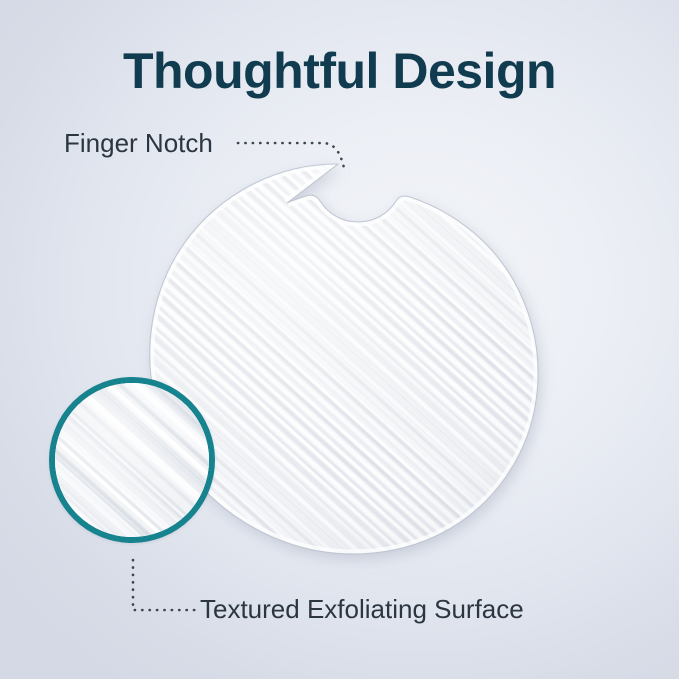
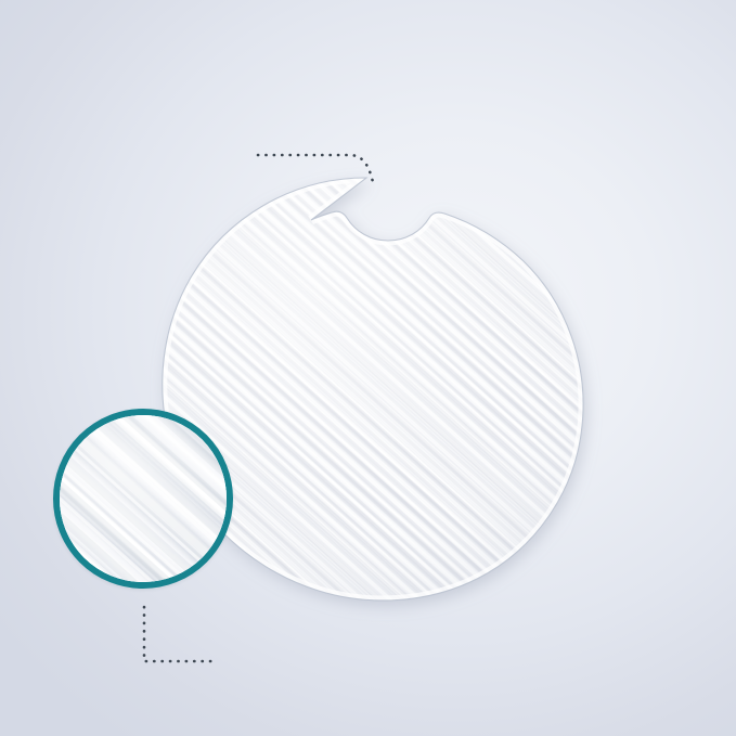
- Thoughtful Design
- Finger Notch
- Textured Exfoliating Surface
